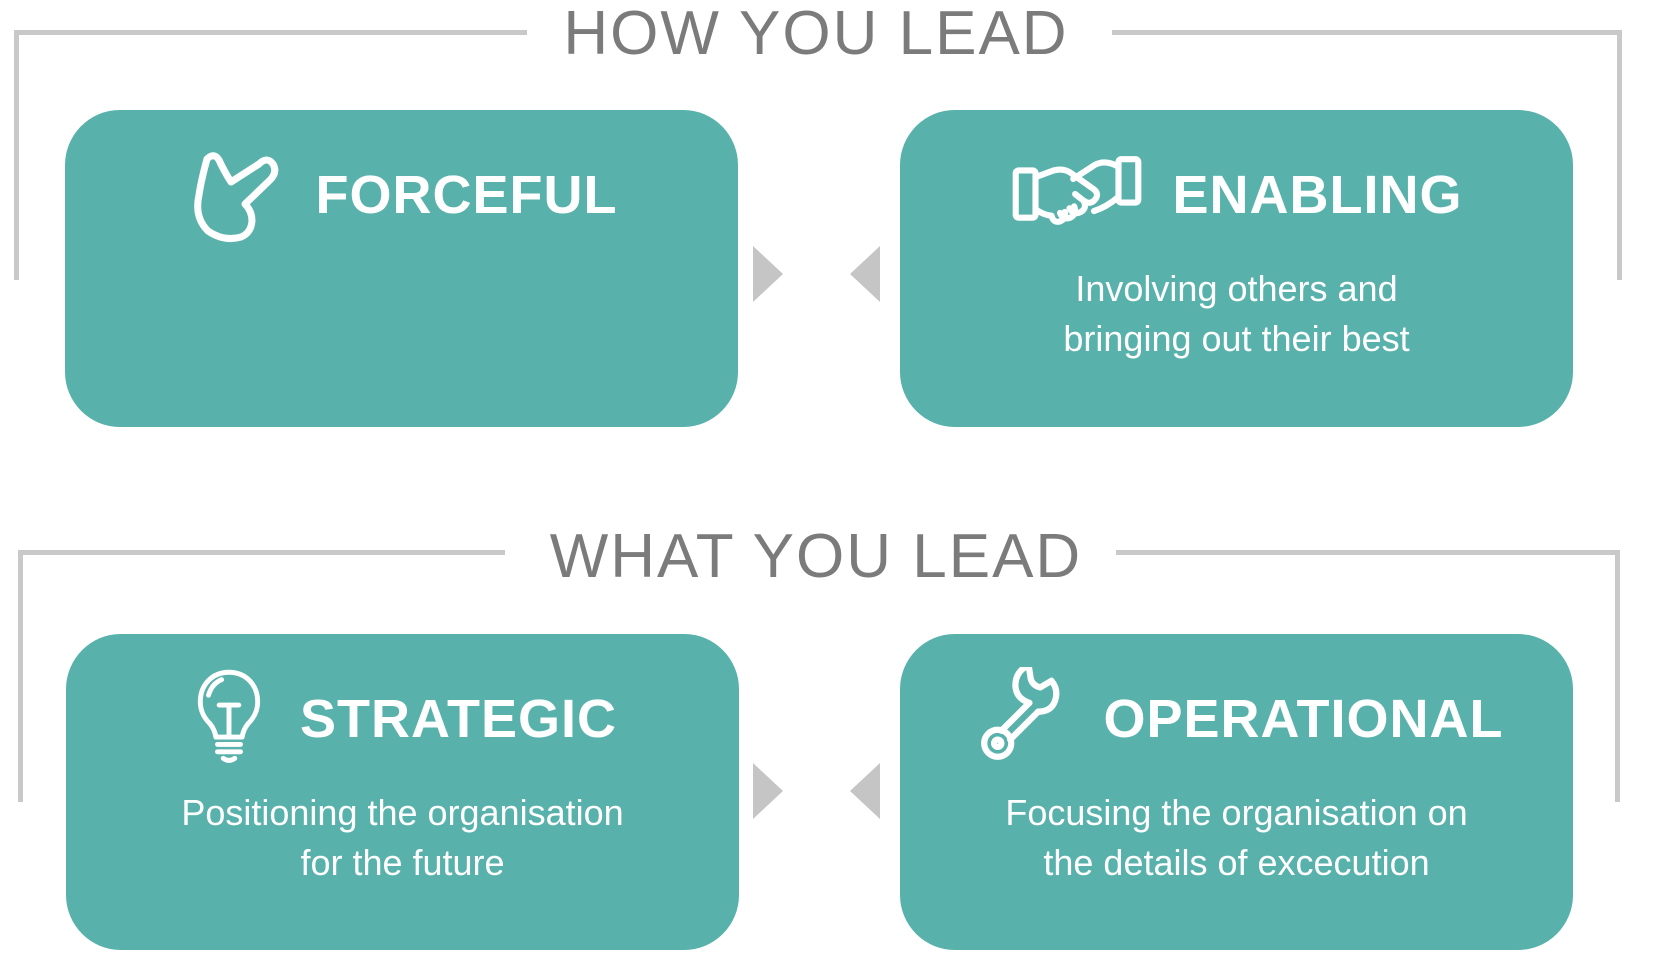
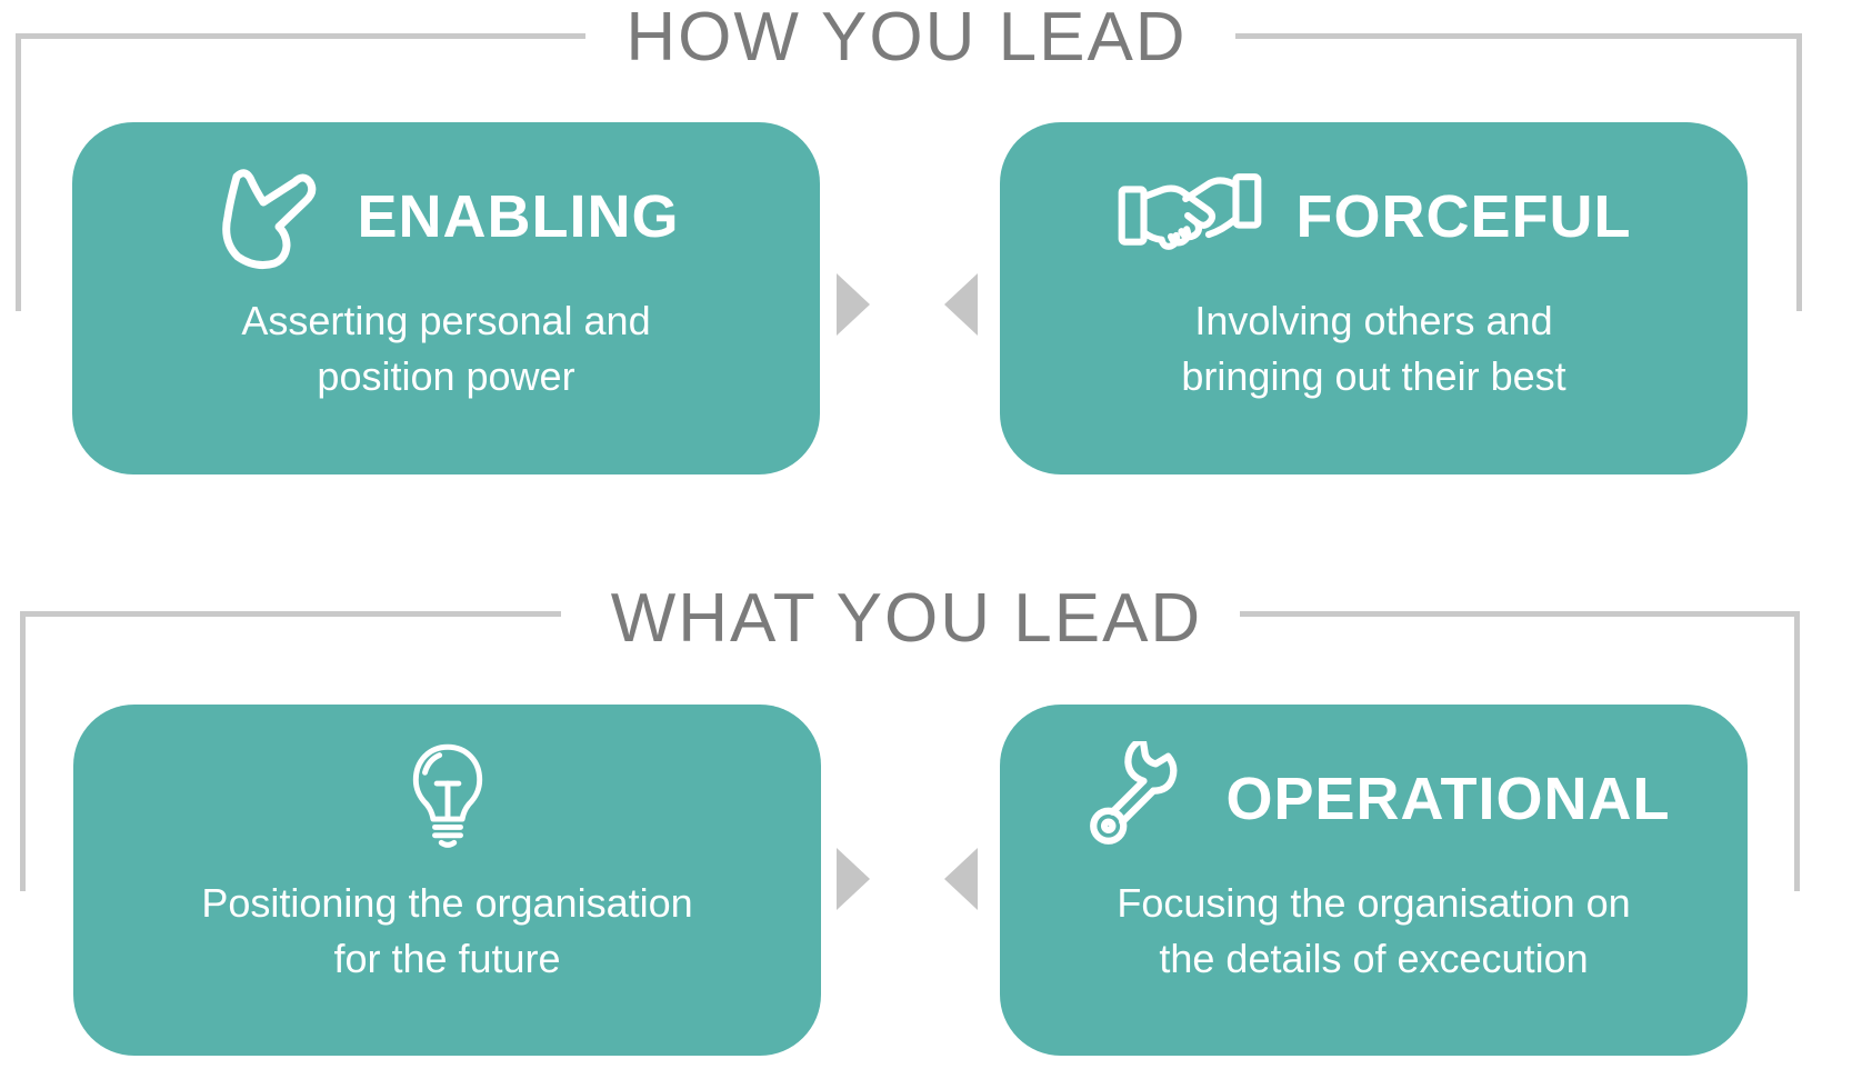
  HOW YOU LEAD
- FORCEFUL
+ ENABLING
+ Asserting personal and
+ position power
- ENABLING
+ FORCEFUL
  Involving others and
  bringing out their best
  WHAT YOU LEAD
- STRATEGIC
  Positioning the organisation
  for the future
  OPERATIONAL
  Focusing the organisation on
  the details of excecution
